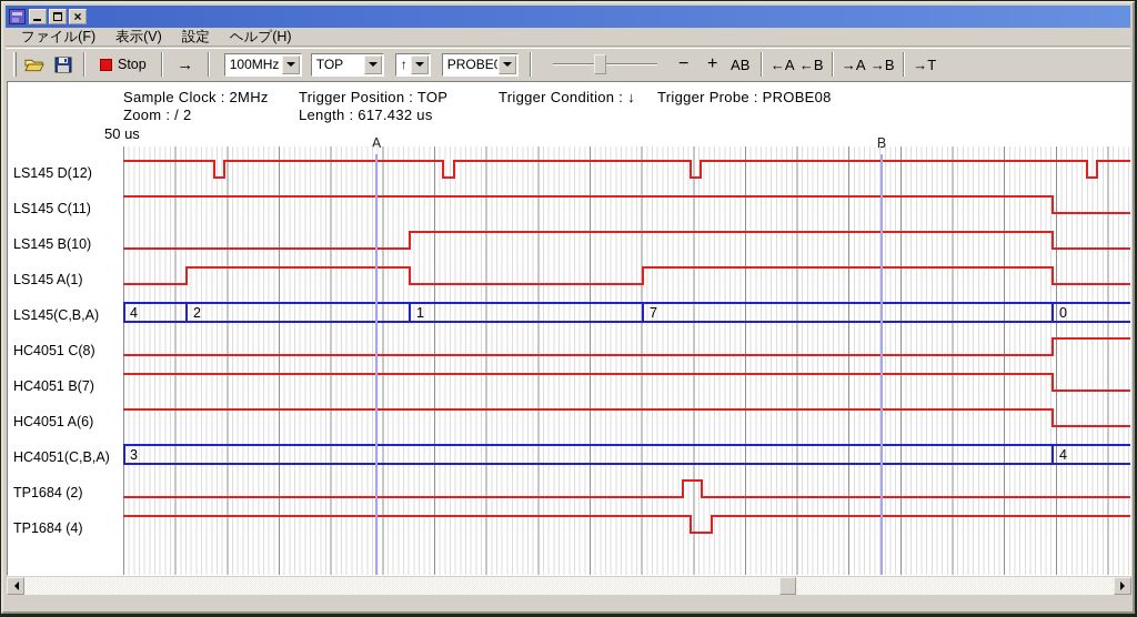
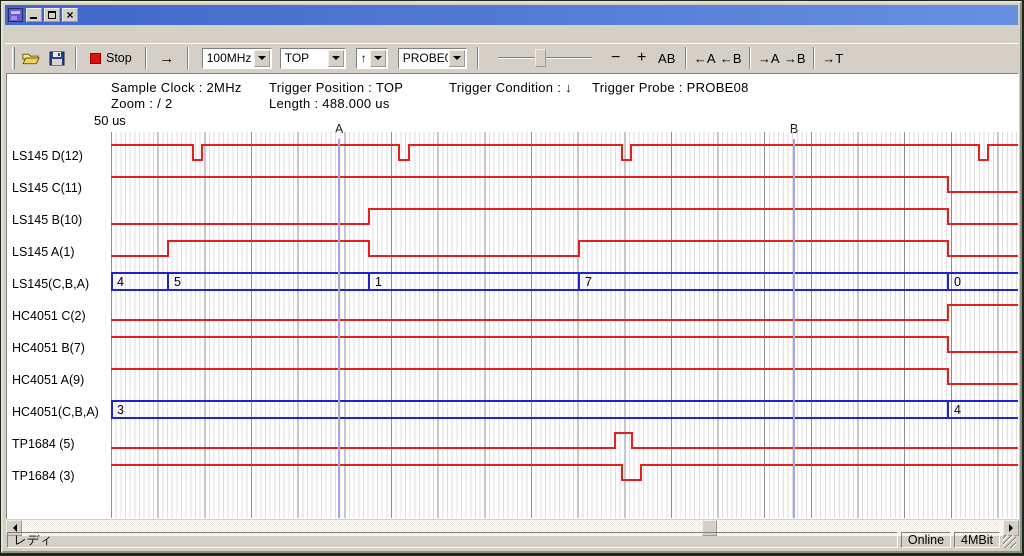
  ×
- ファイル(F)
- 表示(V)
- 設定
- ヘルプ(H)
  Stop
  →
  100MHz
  TOP
  ↑
  PROBE
  −
  +
  AB
  ←A
  ←B
  →A
  →B
  →T
  Sample Clock : 2MHz
  Trigger Position : TOP
  Trigger Condition : ↓
  Trigger Probe : PROBE08
  Zoom : / 2
- Length : 617.432 us
+ Length : 488.000 us
  50 us
  LS145 D(12)
  LS145 C(11)
  LS145 B(10)
  LS145 A(1)
  LS145(C,B,A)
- HC4051 C(8)
+ HC4051 C(2)
  HC4051 B(7)
- HC4051 A(6)
+ HC4051 A(9)
  HC4051(C,B,A)
- TP1684 (2)
+ TP1684 (5)
- TP1684 (4)
+ TP1684 (3)
  A
  B
  4
- 2
+ 5
  1
  7
  0
  3
  4
+ レディ
+ Online
+ 4MBit
